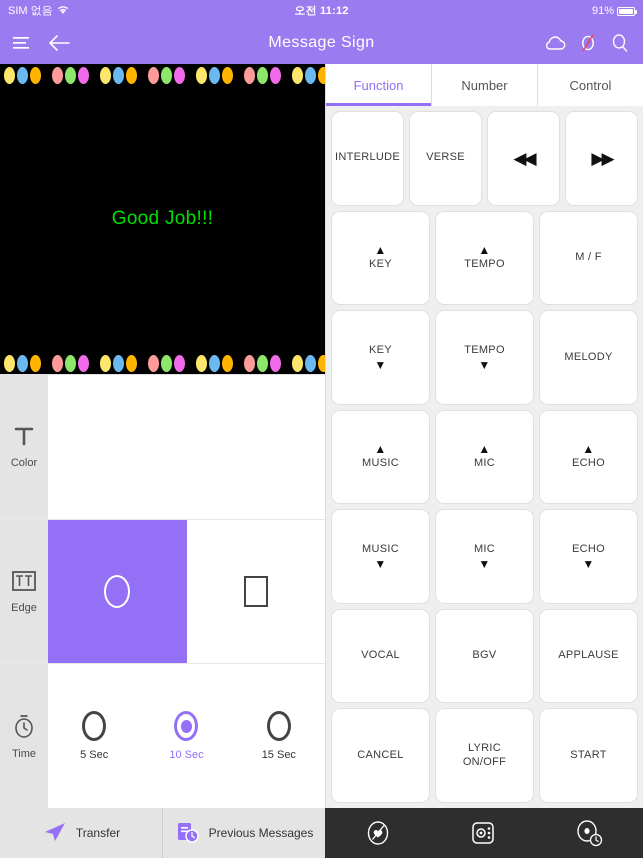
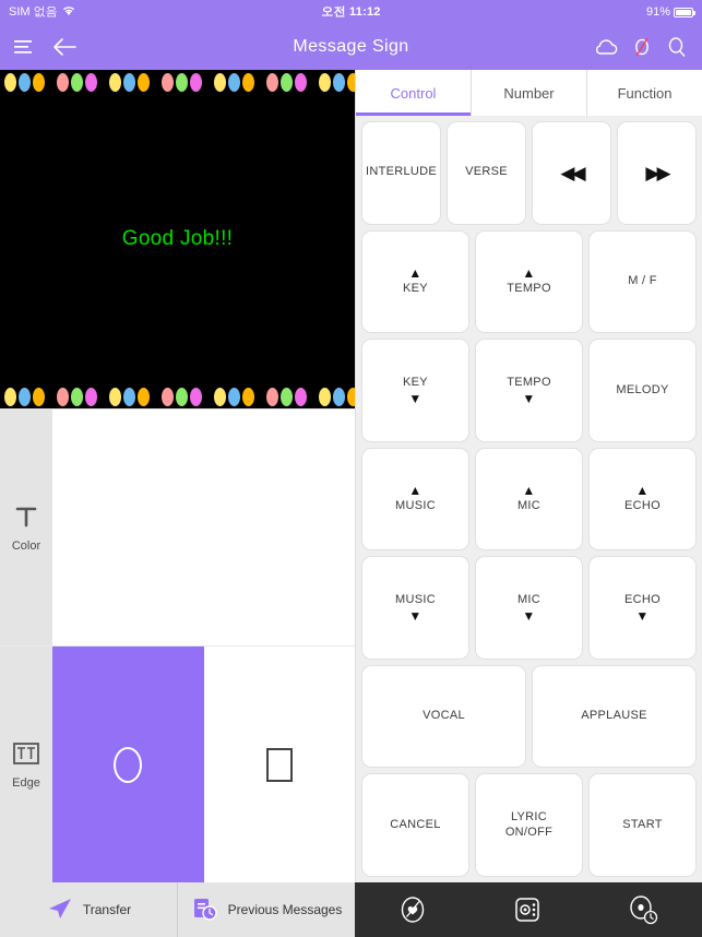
  SIM 없음
  오전 11:12
  91%
  Message Sign
  Good Job!!!
  Color
  Edge
- Time
- 5 Sec
- 10 Sec
- 15 Sec
- Function
+ Control
  Number
- Control
+ Function
  INTERLUDE
  VERSE
  ◀◀
  ▶▶
  ▲
  KEY
  ▲
  TEMPO
  M / F
  KEY
  ▼
  TEMPO
  ▼
  MELODY
  ▲
  MUSIC
  ▲
  MIC
  ▲
  ECHO
  MUSIC
  ▼
  MIC
  ▼
  ECHO
  ▼
  VOCAL
- BGV
  APPLAUSE
  CANCEL
  LYRIC
  ON/OFF
  START
  Transfer
  Previous Messages
